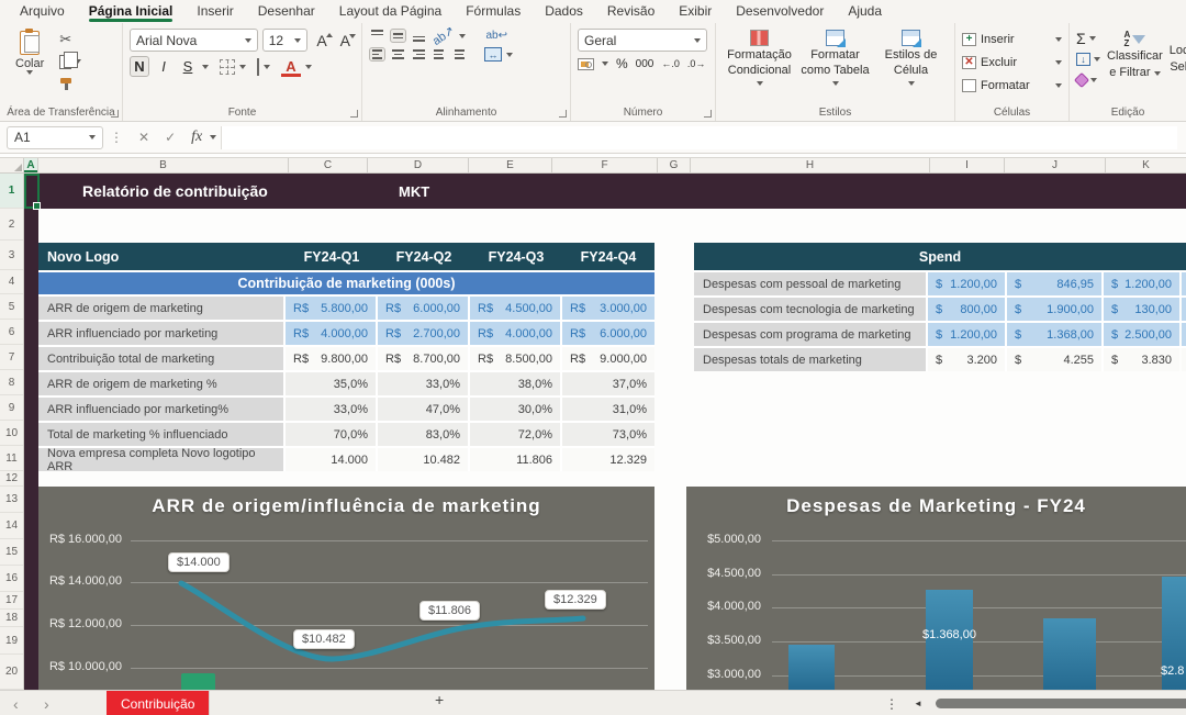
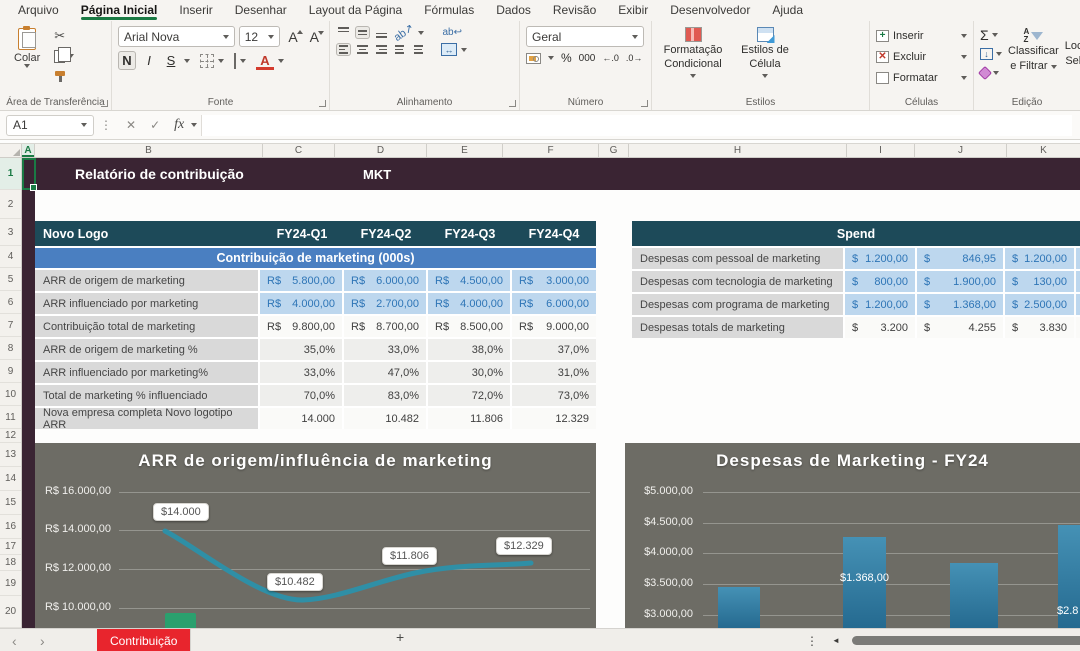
  Arquivo
  Página Inicial
  Inserir
  Desenhar
  Layout da Página
  Fórmulas
  Dados
  Revisão
  Exibir
  Desenvolvedor
  Ajuda
  Colar
  ✂
  Área de Transferência
  Arial Nova
  12
  A
  A
  N
  I
  S
  A
  Fonte
  ab↩
  ↔
  Alinhamento
  Geral
  %
  000
  ←.0
  .0→
  Número
  Formatação Condicional
- Formatar como Tabela
  Estilos de Célula
  Estilos
  +
  Inserir
  ✕
  Excluir
  Formatar
  Células
  Σ
  ↓
  A
  Z
  Classificar
  e Filtrar
  Edição
  A1
  ⋮
  ✕
  ✓
  fx
  A
  B
  C
  D
  E
  F
  G
  H
  I
  J
  K
  1
  2
  3
  4
  5
  6
  7
  8
  9
  10
  11
  12
  13
  14
  15
  16
  17
  18
  19
  20
  Relatório de contribuição
  MKT
  Novo Logo
  FY24-Q1
  FY24-Q2
  FY24-Q3
  FY24-Q4
  Contribuição de marketing (000s)
  ARR de origem de marketing
  R$
  5.800,00
  R$
  6.000,00
  R$
  4.500,00
  R$
  3.000,00
  ARR influenciado por marketing
  R$
  4.000,00
  R$
  2.700,00
  R$
  4.000,00
  R$
  6.000,00
  Contribuição total de marketing
  R$
  9.800,00
  R$
  8.700,00
  R$
  8.500,00
  R$
  9.000,00
  ARR de origem de marketing %
  35,0%
  33,0%
  38,0%
  37,0%
  ARR influenciado por marketing%
  33,0%
  47,0%
  30,0%
  31,0%
  Total de marketing % influenciado
  70,0%
  83,0%
  72,0%
  73,0%
  Nova empresa completa Novo logotipo ARR
  14.000
  10.482
  11.806
  12.329
  Spend
  Despesas com pessoal de marketing
  $
  1.200,00
  $
  846,95
  $
  1.200,00
  Despesas com tecnologia de marketing
  $
  800,00
  $
  1.900,00
  $
  130,00
  Despesas com programa de marketing
  $
  1.200,00
  $
  1.368,00
  $
  2.500,00
  Despesas totals de marketing
  $
  3.200
  $
  4.255
  $
  3.830
  ARR de origem/influência de marketing
  R$ 16.000,00
  R$ 14.000,00
  R$ 12.000,00
  R$ 10.000,00
  $14.000
  $10.482
  $11.806
  $12.329
  Despesas de Marketing - FY24
  $5.000,00
  $4.500,00
  $4.000,00
  $3.500,00
  $3.000,00
  $1.368,00
  $2.8
  ‹
  ›
  Contribuição
  +
  ⋮
  ◄
